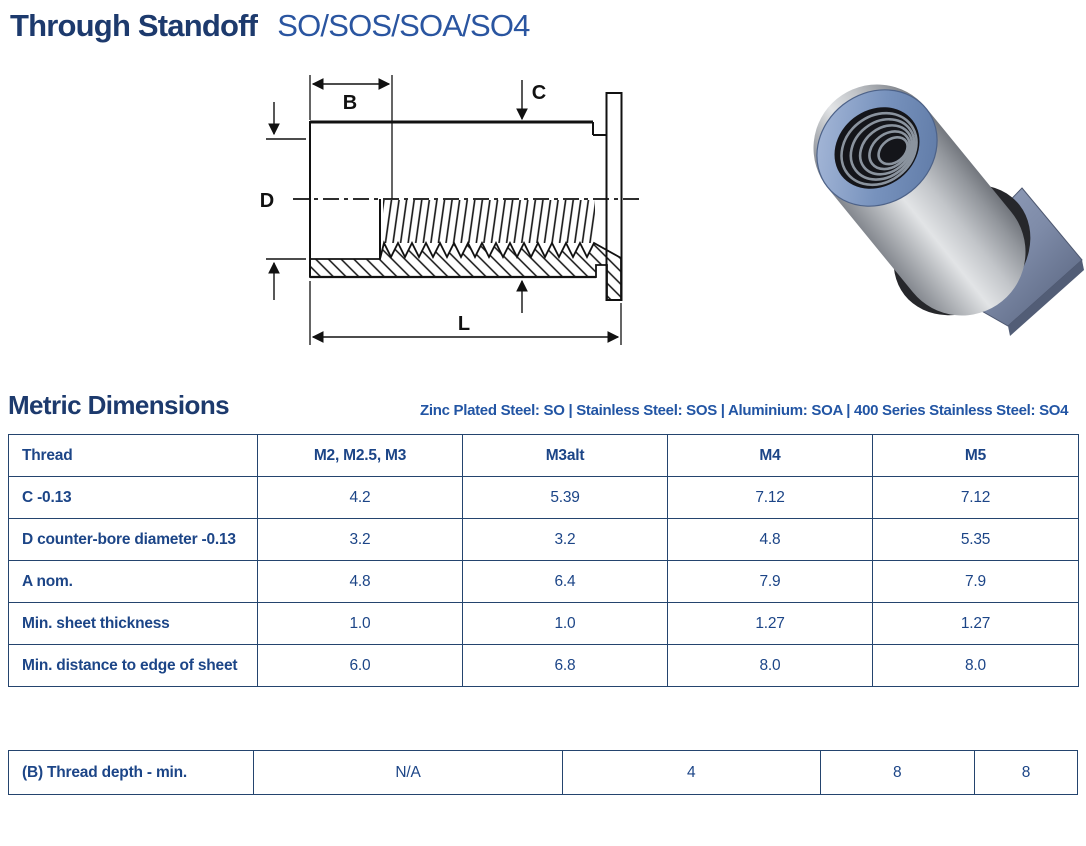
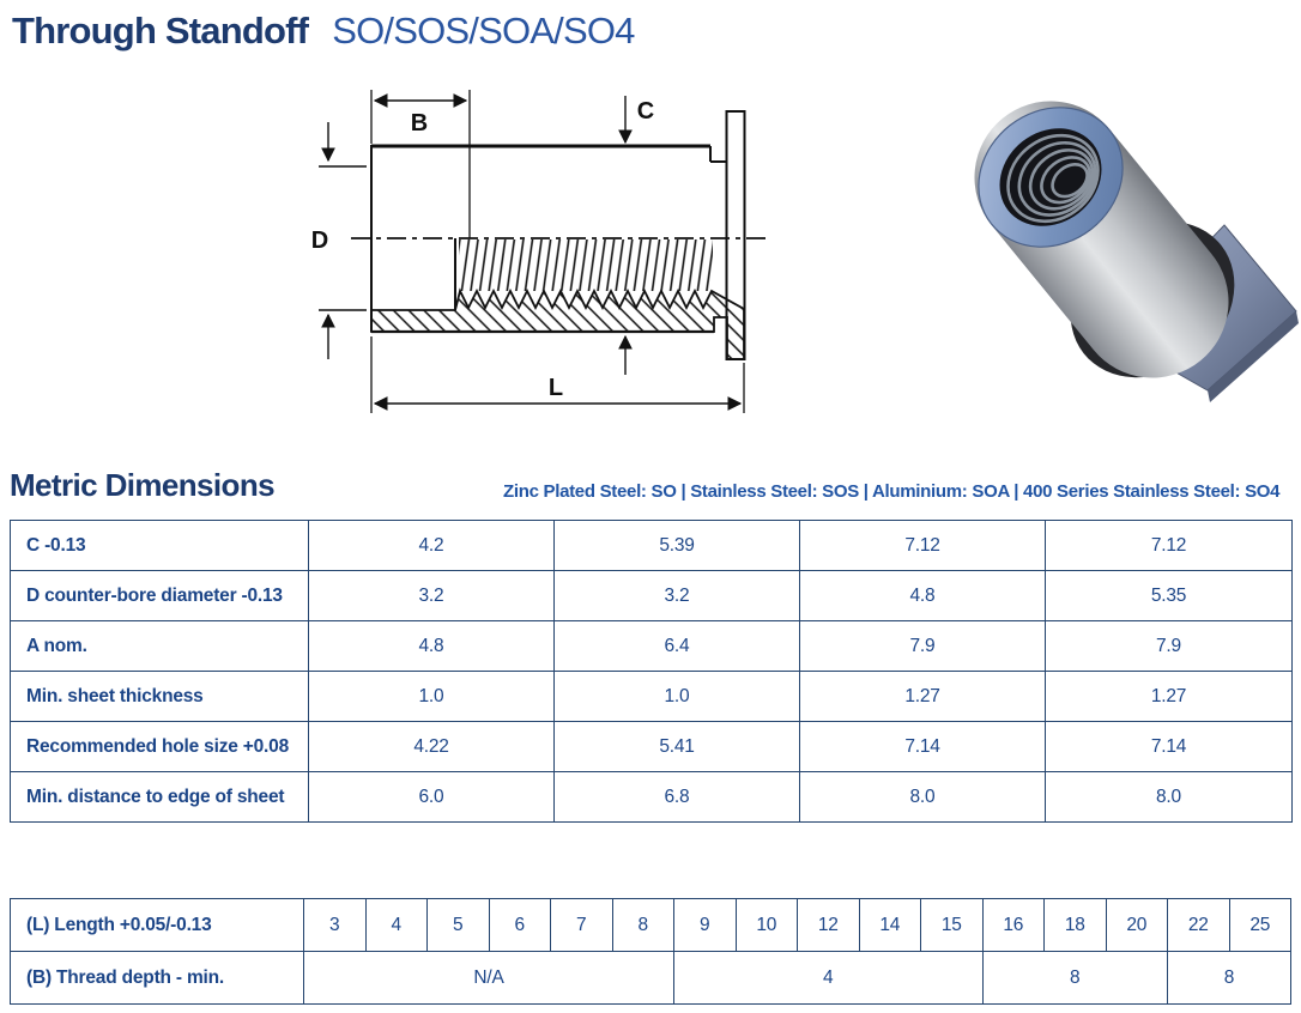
  Through Standoff
  SO/SOS/SOA/SO4
  B
  C
  D
  L
  Metric Dimensions
  Zinc Plated Steel: SO | Stainless Steel: SOS | Aluminium: SOA | 400 Series Stainless Steel: SO4
- Thread	M2, M2.5, M3	M3alt	M4	M5
  C -0.13	4.2	5.39	7.12	7.12
  D counter-bore diameter -0.13	3.2	3.2	4.8	5.35
  A nom.	4.8	6.4	7.9	7.9
  Min. sheet thickness	1.0	1.0	1.27	1.27
+ Recommended hole size +0.08	4.22	5.41	7.14	7.14
  Min. distance to edge of sheet	6.0	6.8	8.0	8.0
+ (L) Length +0.05/-0.13	3	4	5	6	7	8	9	10	12	14	15	16	18	20	22	25
  (B) Thread depth - min.	N/A	4	8	8
